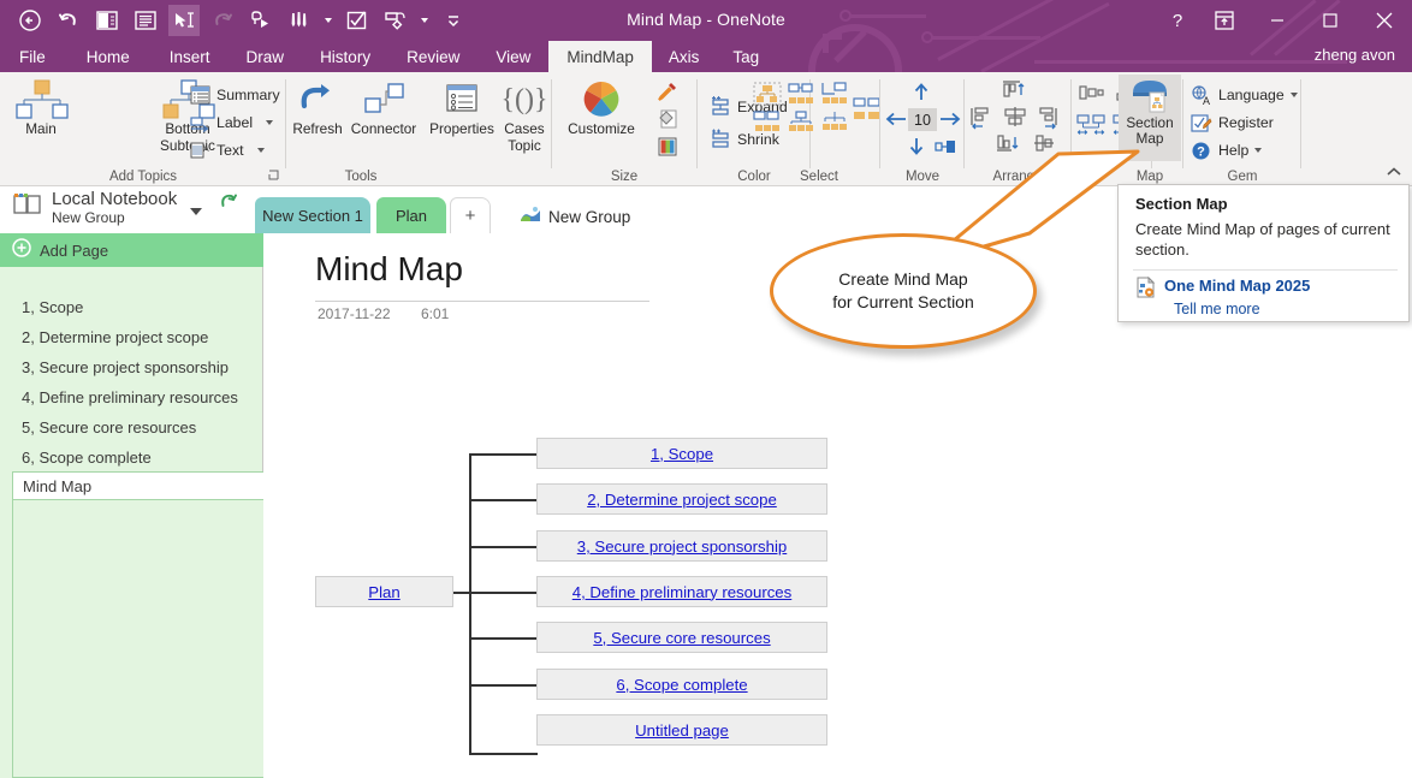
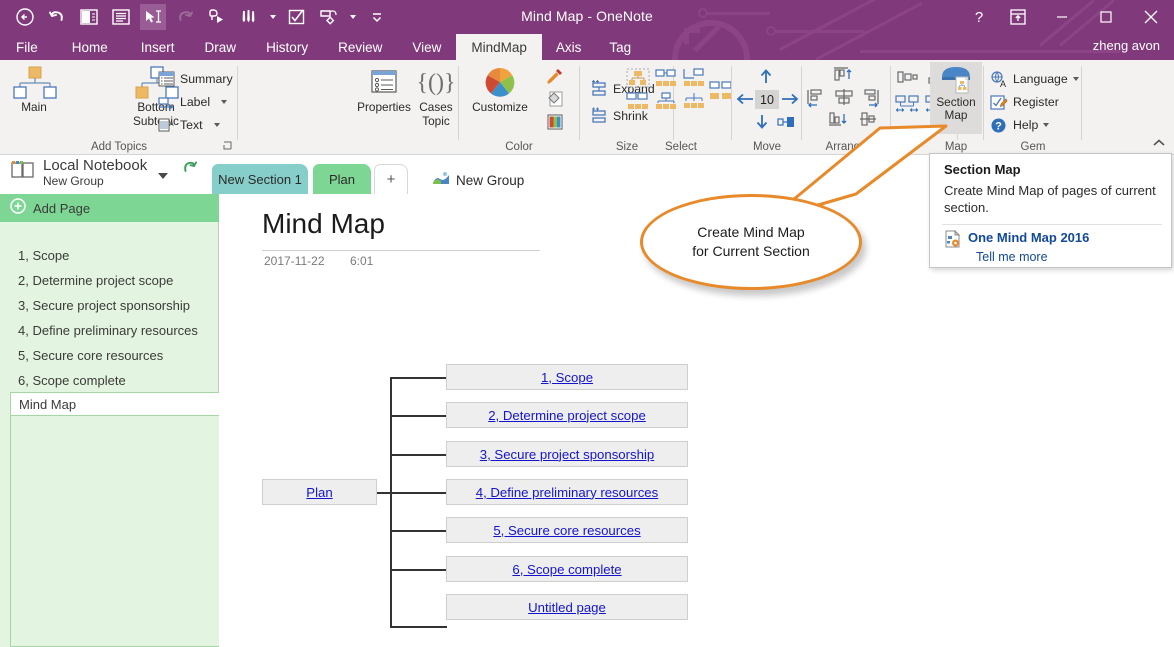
  Mind Map - OneNote
  ?
  zheng avon
  File
  Home
  Insert
  Draw
  History
  Review
  View
  MindMap
  Axis
  Tag
  Main
  Subtic
  Summary
  Label
  Text
  Add Topics
- Refresh
- Connector
- Tools
  Properties
  {()}
  Cases
  Topic
  Customize
- Size
+ Color
  Expand
  Shrink
- Color
+ Size
  Select
  10
  Move
  Arran
  Section
  Map
  Map
  A
  Language
  Register
  ?
  Help
  Gem
  Local Notebook
  New Group
  New Section 1
  Plan
  +
  New Group
  Add Page
  1, Scope
  2, Determine project scope
  3, Secure project sponsorship
  4, Define preliminary resources
  5, Secure core resources
  6, Scope complete
  Mind Map
  Mind Map
  2017-11-22
  6:01
  Plan
  1, Scope
  2, Determine project scope
  3, Secure project sponsorship
  4, Define preliminary resources
  5, Secure core resources
  6, Scope complete
  Untitled page
  Create Mind Map
  for Current Section
  Section Map
  Create Mind Map of pages of current section.
- One Mind Map 2025
+ One Mind Map 2016
  Tell me more
